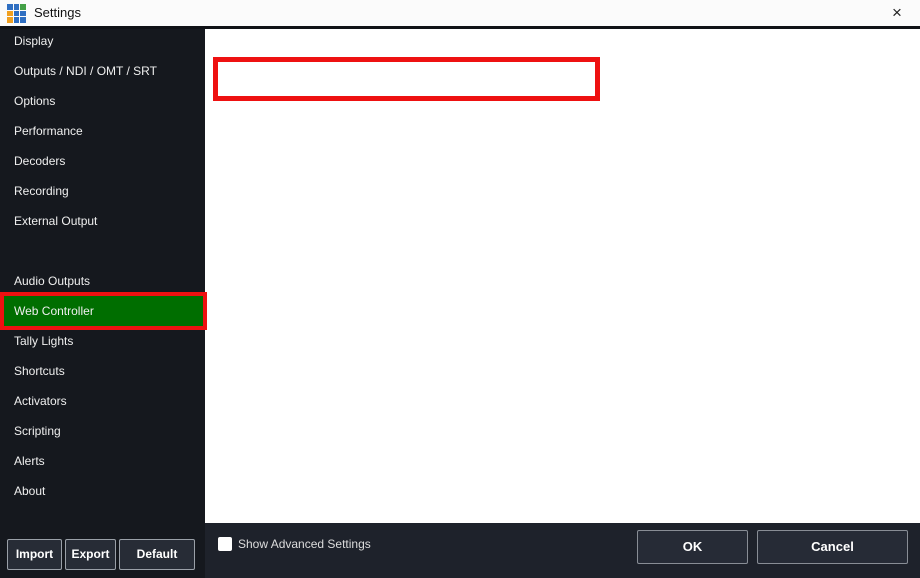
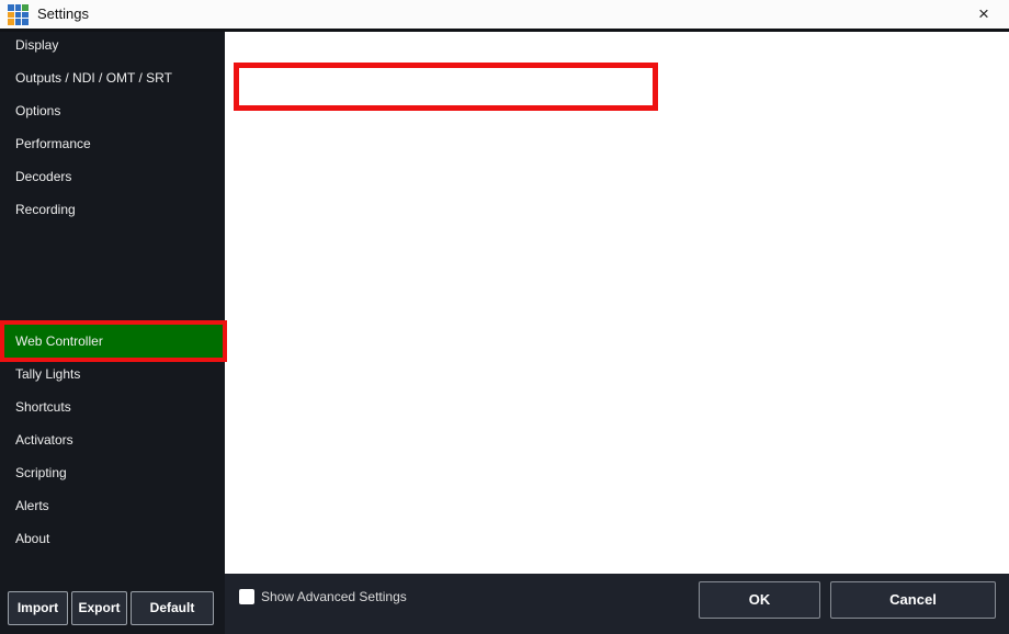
  Settings
  ×
  Display
  Outputs / NDI / OMT / SRT
  Options
  Performance
  Decoders
  Recording
- External Output
- Audio Outputs
  Web Controller
  Tally Lights
  Shortcuts
  Activators
  Scripting
  Alerts
  About
  Import
  Export
  Default
  Show Advanced Settings
  OK
  Cancel
